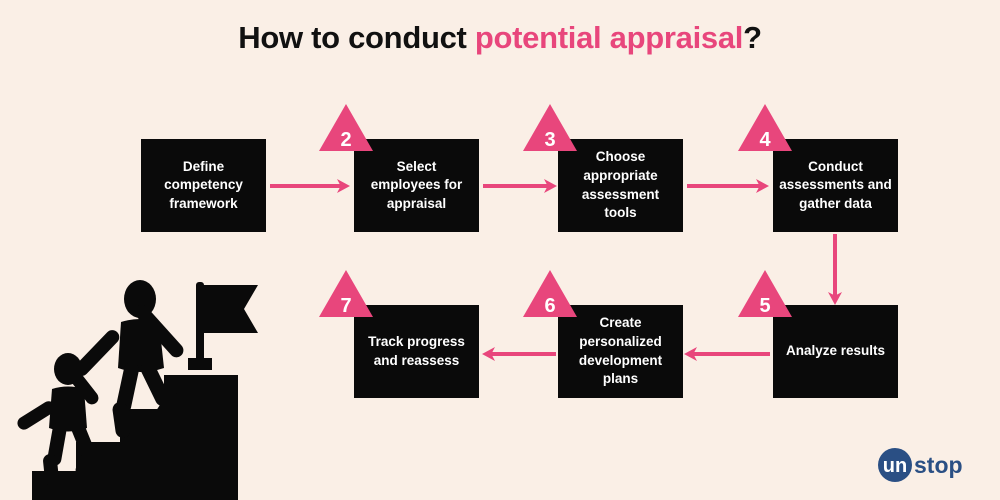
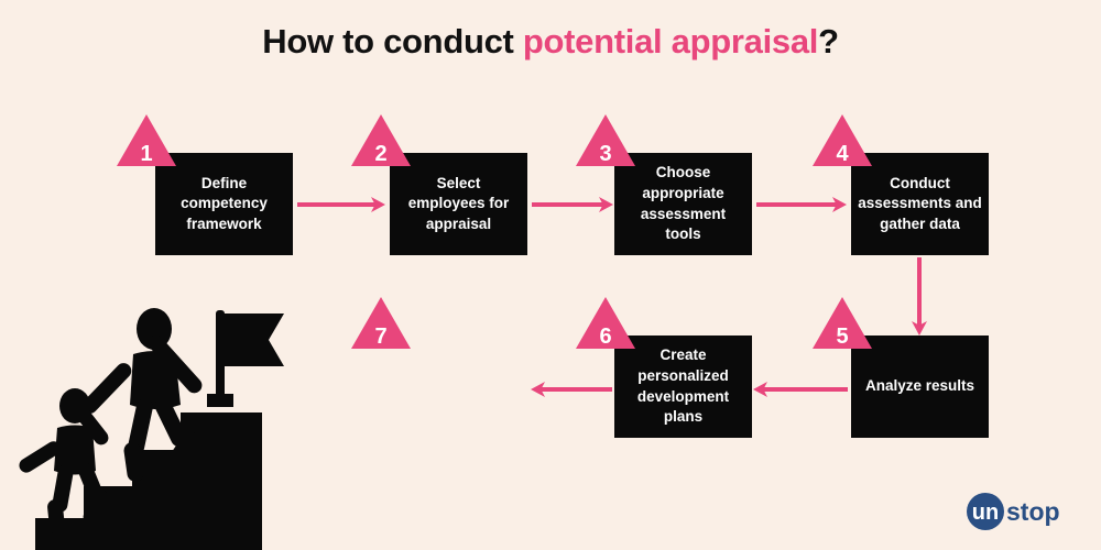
  How to conduct potential appraisal?
  Define competency framework
+ 1
  Select employees for appraisal
  2
  Choose appropriate assessment tools
  3
  Conduct assessments and gather data
  4
  Analyze results
  5
  Create personalized development plans
  6
- Track progress and reassess
  7
  un
  stop
